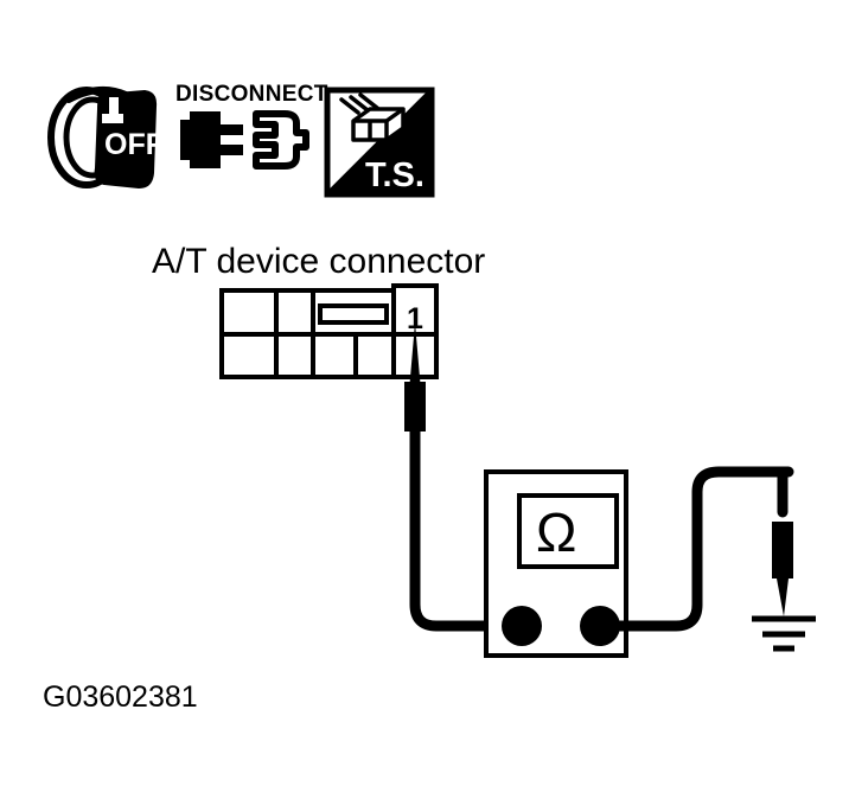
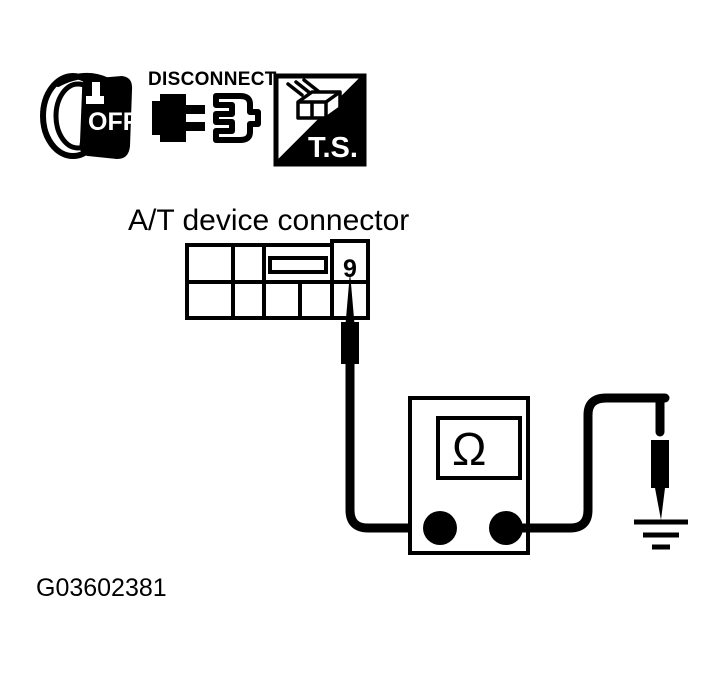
  OFF
  DISCONNECT
  T.S.
  A/T device connector
- 1
+ 9
  Ω
  G03602381
